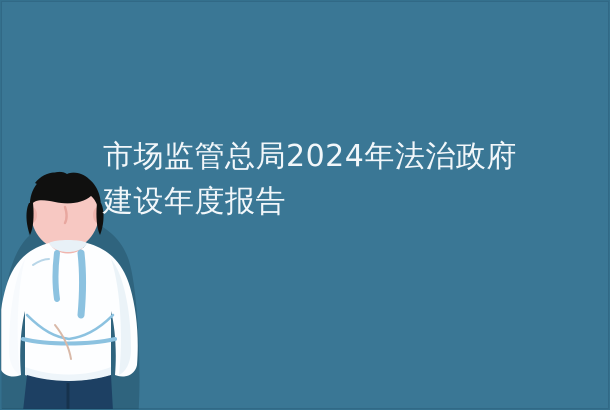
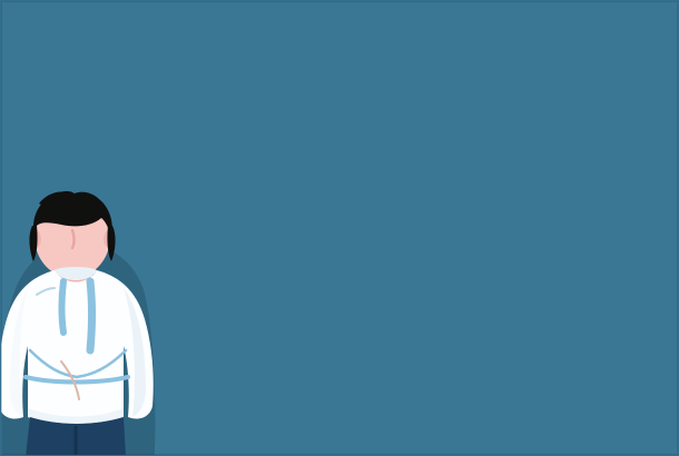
- 市场监管总局2024年法治政府
- 建设年度报告
